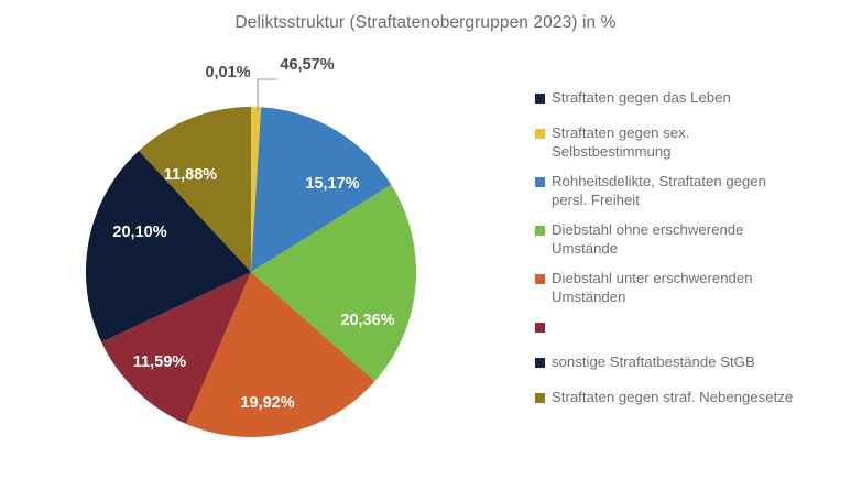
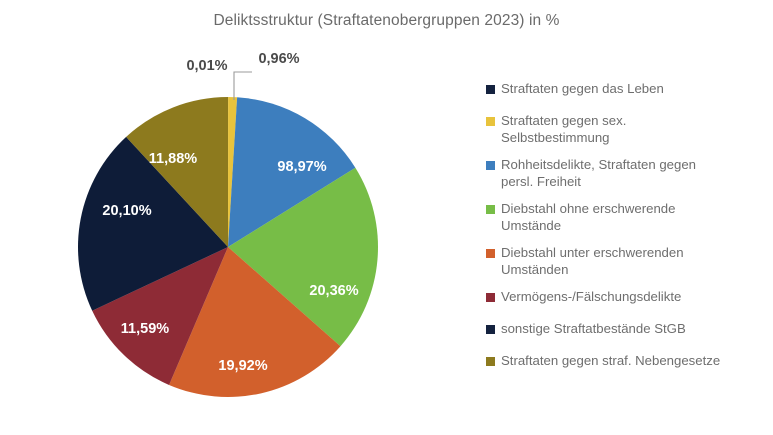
  Deliktsstruktur (Straftatenobergruppen 2023) in %
- 15,17%
+ 98,97%
  20,36%
  19,92%
  11,59%
  20,10%
  11,88%
  0,01%
- 46,57%
+ 0,96%
  Straftaten gegen das Leben
  Straftaten gegen sex.
  Selbstbestimmung
  Rohheitsdelikte, Straftaten gegen
  persl. Freiheit
  Diebstahl ohne erschwerende
  Umstände
  Diebstahl unter erschwerenden
  Umständen
+ Vermögens-/Fälschungsdelikte
  sonstige Straftatbestände StGB
  Straftaten gegen straf. Nebengesetze
